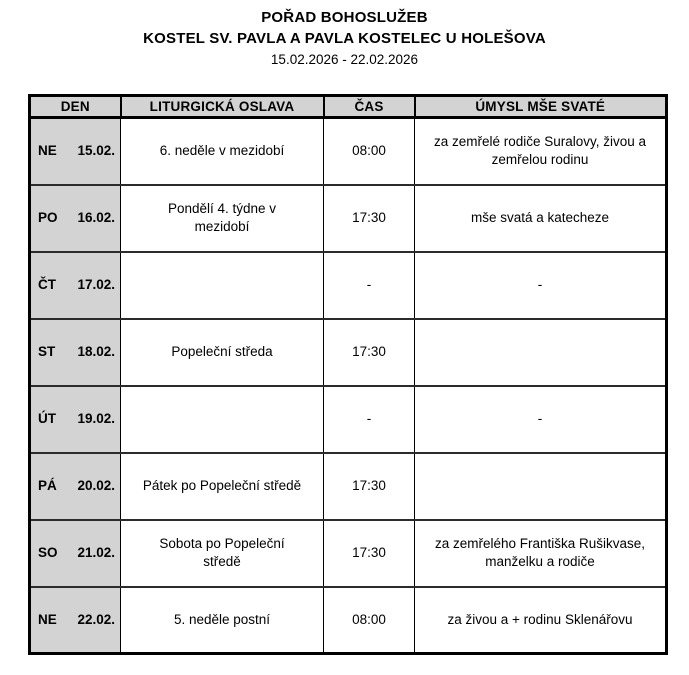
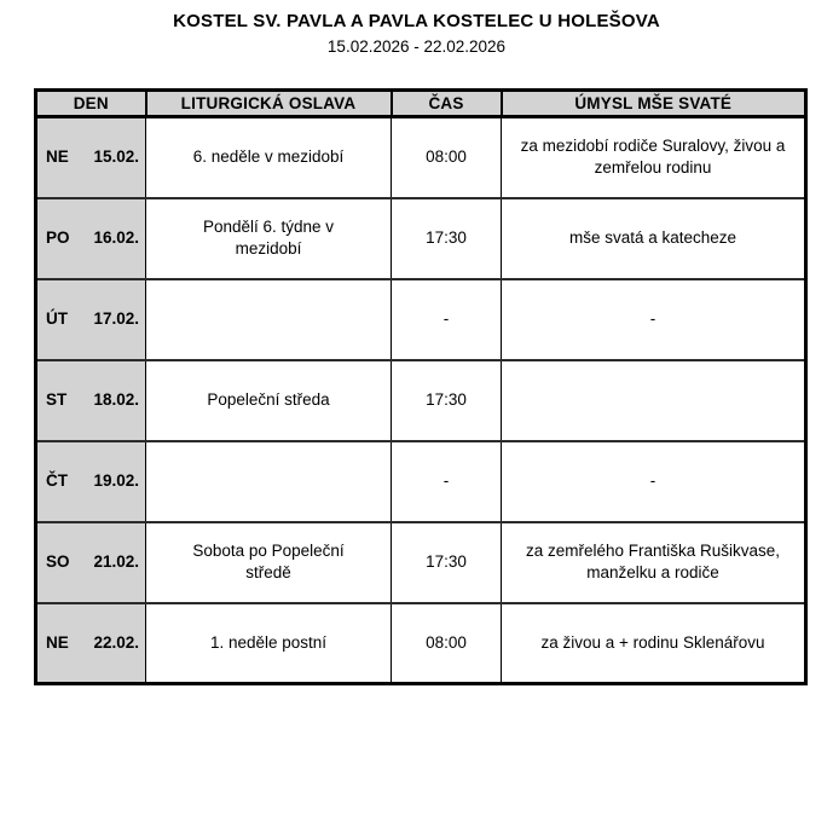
- POŘAD BOHOSLUŽEB
  KOSTEL SV. PAVLA A PAVLA KOSTELEC U HOLEŠOVA
  15.02.2026 - 22.02.2026
  DEN	LITURGICKÁ OSLAVA	ČAS	ÚMYSL MŠE SVATÉ
- NE 15.02.	6. neděle v mezidobí	08:00	za zemřelé rodiče Suralovy, živou a zemřelou rodinu
+ NE 15.02.	6. neděle v mezidobí	08:00	za mezidobí rodiče Suralovy, živou a zemřelou rodinu
- PO 16.02.	Pondělí 4. týdne v mezidobí	17:30	mše svatá a katecheze
+ PO 16.02.	Pondělí 6. týdne v mezidobí	17:30	mše svatá a katecheze
- ČT 17.02.		-	-
+ ÚT 17.02.		-	-
  ST 18.02.	Popeleční středa	17:30
- ÚT 19.02.		-	-
+ ČT 19.02.		-	-
- PÁ 20.02.	Pátek po Popeleční středě	17:30
  SO 21.02.	Sobota po Popeleční středě	17:30	za zemřelého Františka Rušikvase, manželku a rodiče
- NE 22.02.	5. neděle postní	08:00	za živou a + rodinu Sklenářovu
+ NE 22.02.	1. neděle postní	08:00	za živou a + rodinu Sklenářovu
